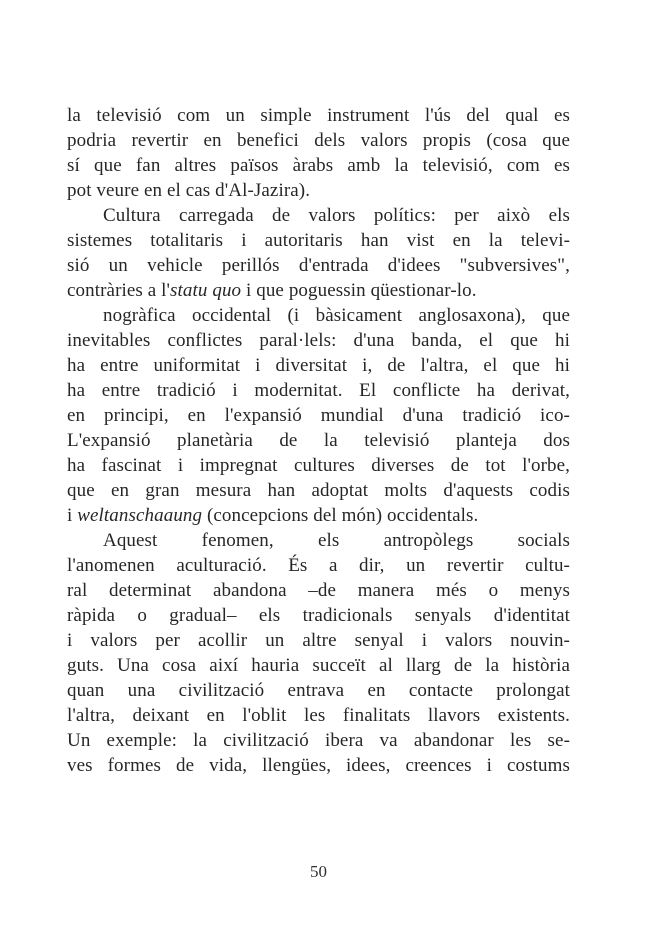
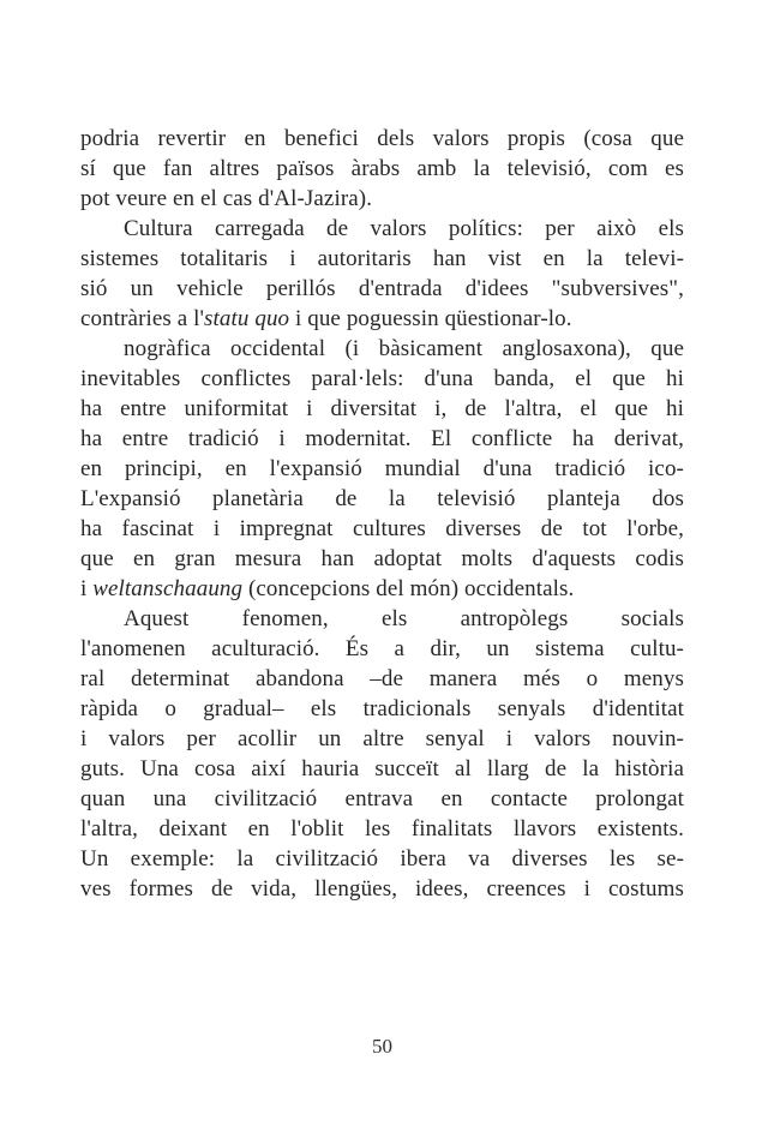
- la televisió com un simple instrument l'ús del qual es
  podria revertir en benefici dels valors propis (cosa que
  sí que fan altres països àrabs amb la televisió, com es
  pot veure en el cas d'Al-Jazira).
  Cultura carregada de valors polítics: per això els
  sistemes totalitaris i autoritaris han vist en la televi-
  sió un vehicle perillós d'entrada d'idees "subversives",
  contràries a l'statu quo i que poguessin qüestionar-lo.
  nogràfica occidental (i bàsicament anglosaxona), que
  inevitables conflictes paral·lels: d'una banda, el que hi
  ha entre uniformitat i diversitat i, de l'altra, el que hi
  ha entre tradició i modernitat. El conflicte ha derivat,
  en principi, en l'expansió mundial d'una tradició ico-
  L'expansió planetària de la televisió planteja dos
  ha fascinat i impregnat cultures diverses de tot l'orbe,
  que en gran mesura han adoptat molts d'aquests codis
  i weltanschaaung (concepcions del món) occidentals.
  Aquest fenomen, els antropòlegs socials
- l'anomenen aculturació. És a dir, un revertir cultu-
+ l'anomenen aculturació. És a dir, un sistema cultu-
  ral determinat abandona –de manera més o menys
  ràpida o gradual– els tradicionals senyals d'identitat
  i valors per acollir un altre senyal i valors nouvin-
  guts. Una cosa així hauria succeït al llarg de la història
  quan una civilització entrava en contacte prolongat
  l'altra, deixant en l'oblit les finalitats llavors existents.
- Un exemple: la civilització ibera va abandonar les se-
+ Un exemple: la civilització ibera va diverses les se-
  ves formes de vida, llengües, idees, creences i costums
  50
